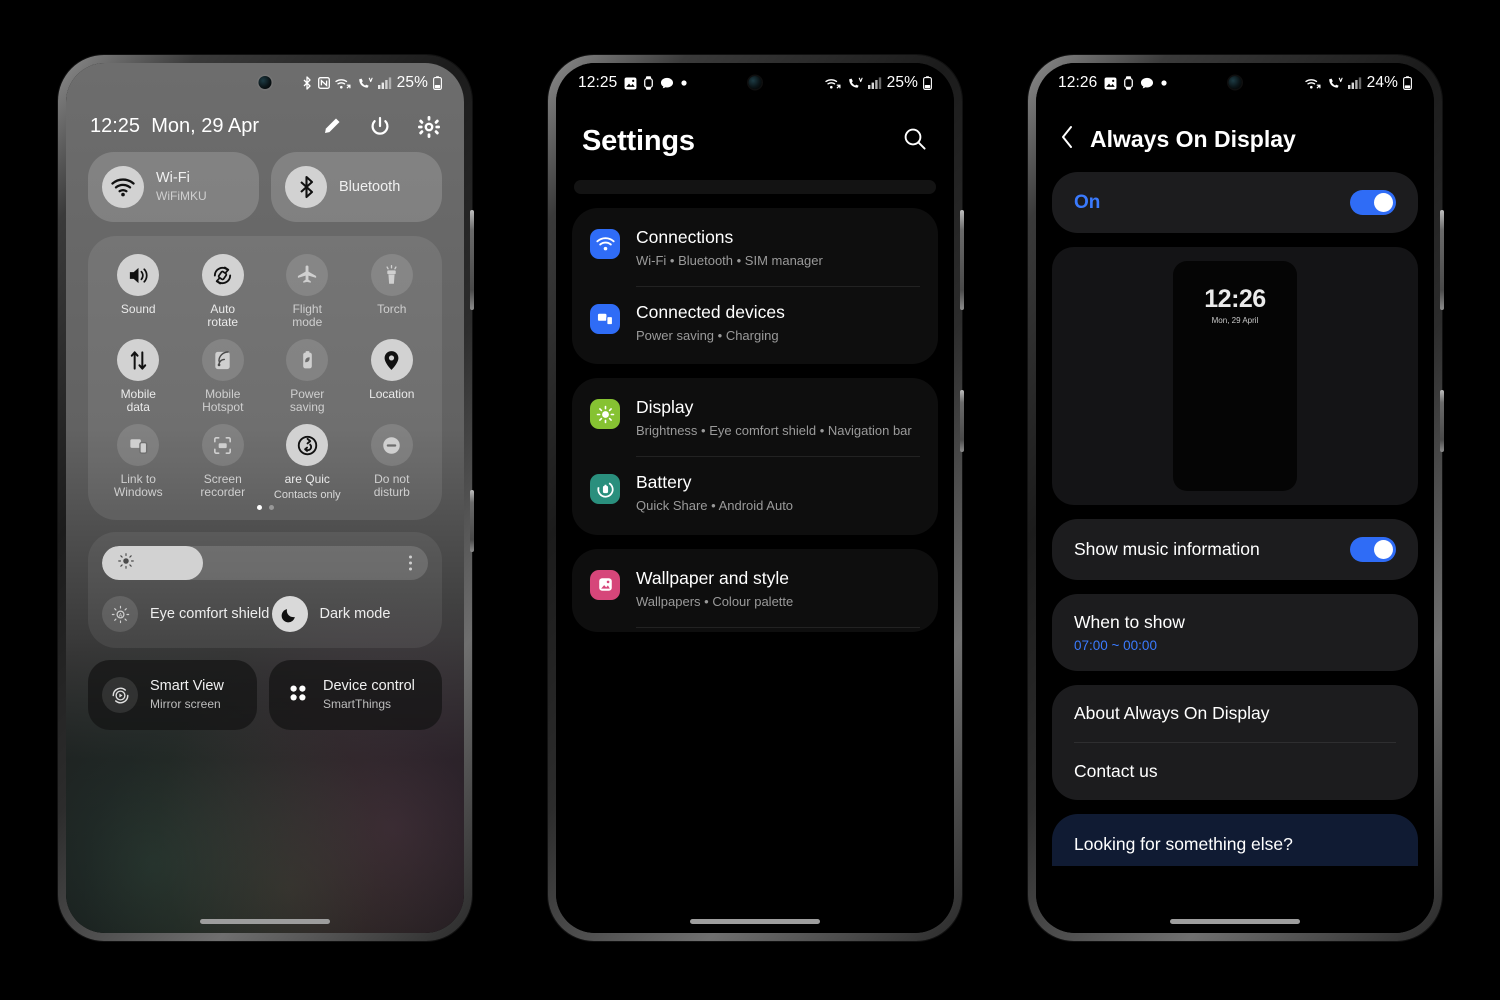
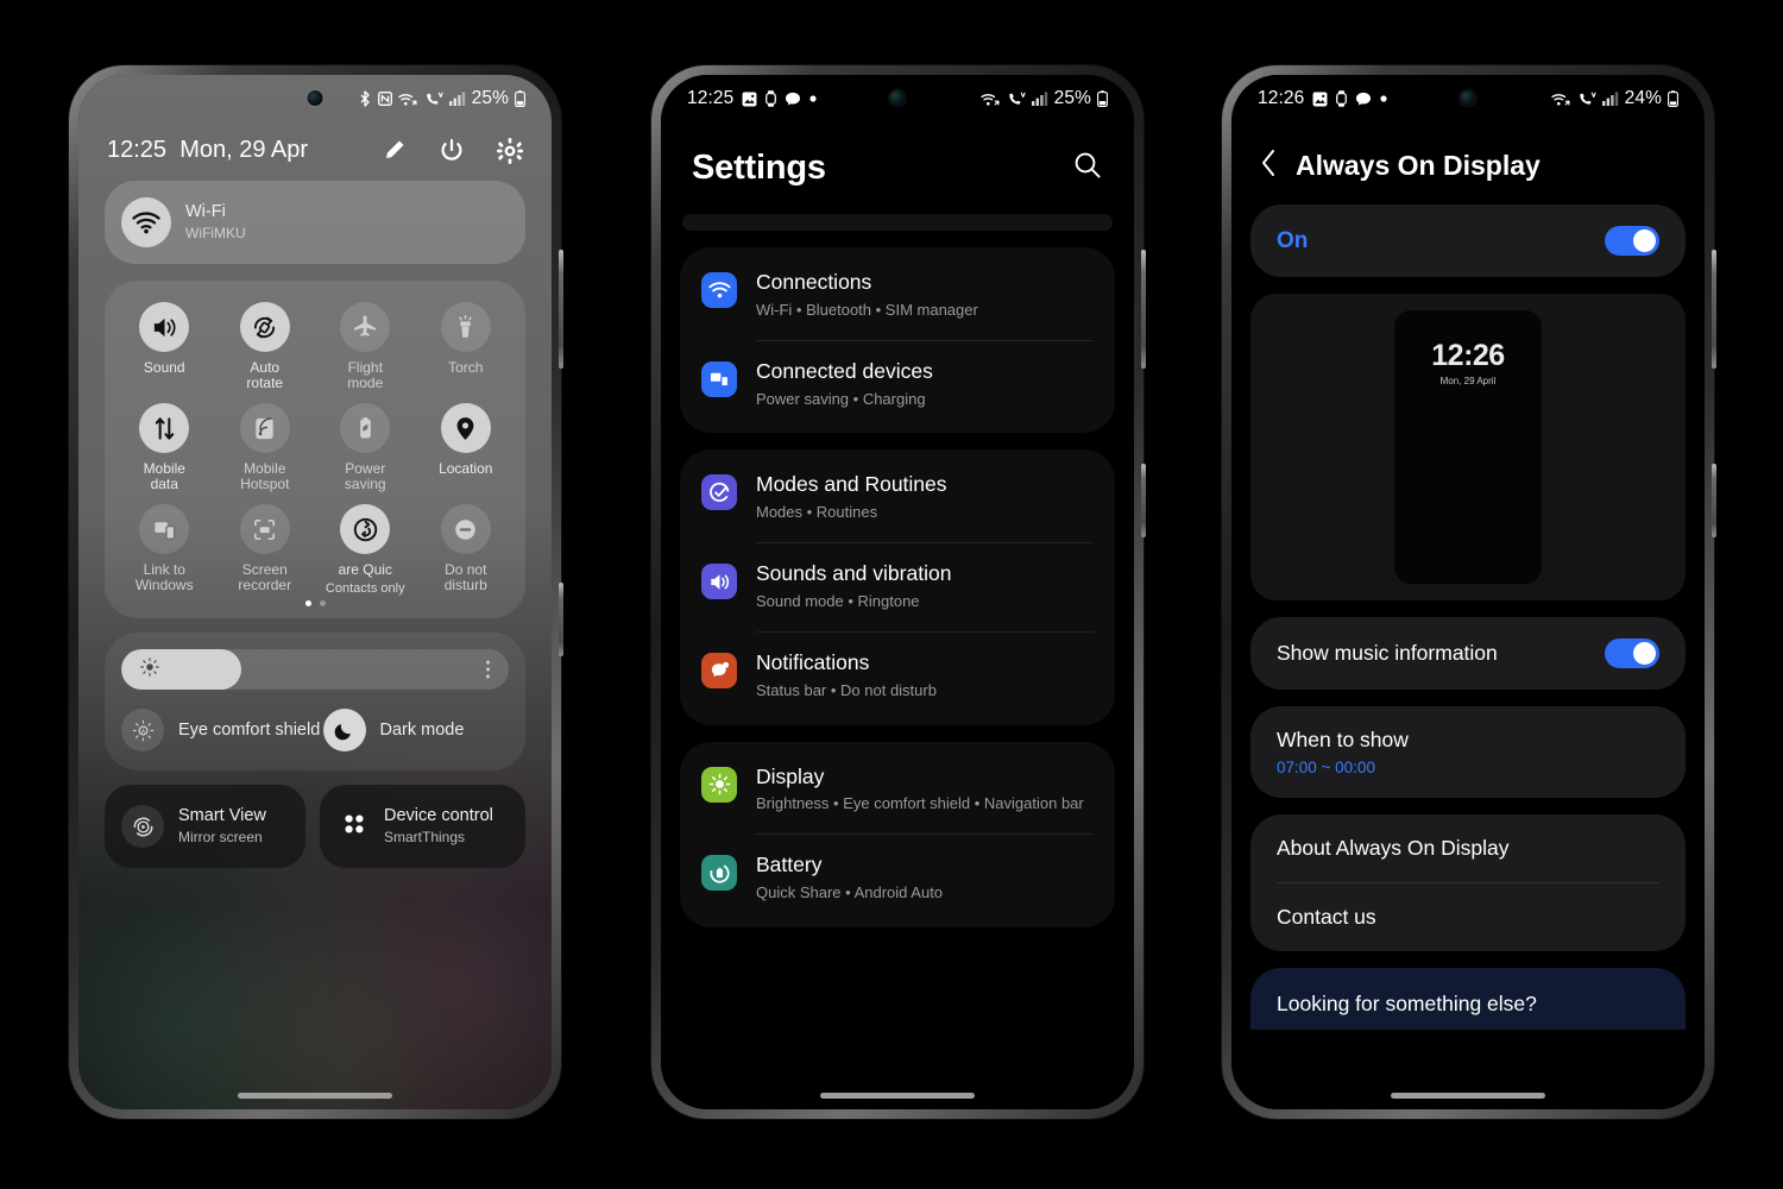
  25%
  12:25 Mon, 29 Apr
  Wi-Fi
  WiFiMKU
- Bluetooth
  Sound
  Auto
  rotate
  Flight
  mode
  Torch
  Mobile
  data
  Mobile
  Hotspot
  Power
  saving
  Location
  Link to
  Windows
  Screen
  recorder
  are Quic
  Contacts only
  Do not
  disturb
  Eye comfort shield
  Dark mode
  Smart View
  Mirror screen
  Device control
  SmartThings
  12:25
  25%
  Settings
  Connections
  Wi-Fi • Bluetooth • SIM manager
  Connected devices
  Power saving • Charging
+ Modes and Routines
+ Modes • Routines
+ Sounds and vibration
+ Sound mode • Ringtone
+ Notifications
+ Status bar • Do not disturb
  Display
  Brightness • Eye comfort shield • Navigation bar
  Battery
  Quick Share • Android Auto
- Wallpaper and style
- Wallpapers • Colour palette
  12:26
  24%
  Always On Display
  On
  12:26
  Mon, 29 April
  Show music information
  When to show
  07:00 ~ 00:00
  About Always On Display
  Contact us
  Looking for something else?
